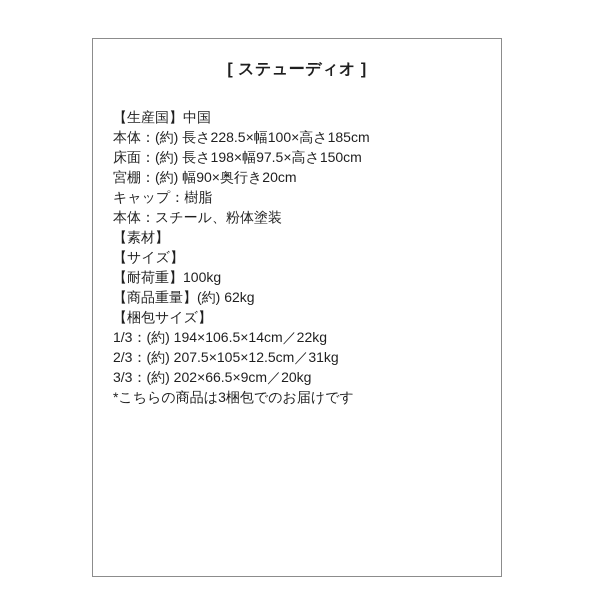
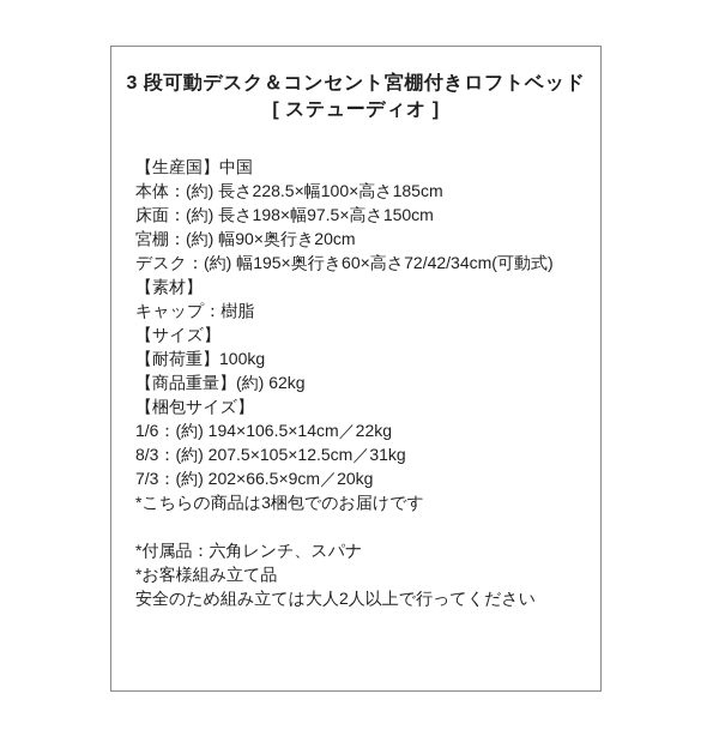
+ 3 段可動デスク＆コンセント宮棚付きロフトベッド
  [ ステューディオ ]
  【生産国】中国
  本体：(約) 長さ228.5×幅100×高さ185cm
  床面：(約) 長さ198×幅97.5×高さ150cm
  宮棚：(約) 幅90×奥行き20cm
+ デスク：(約) 幅195×奥行き60×高さ72/42/34cm(可動式)
- キャップ：樹脂
+ 【素材】
- 本体：スチール、粉体塗装
- 【素材】
+ キャップ：樹脂
  【サイズ】
  【耐荷重】100kg
  【商品重量】(約) 62kg
  【梱包サイズ】
- 1/3：(約) 194×106.5×14cm／22kg
+ 1/6：(約) 194×106.5×14cm／22kg
- 2/3：(約) 207.5×105×12.5cm／31kg
+ 8/3：(約) 207.5×105×12.5cm／31kg
- 3/3：(約) 202×66.5×9cm／20kg
+ 7/3：(約) 202×66.5×9cm／20kg
  *こちらの商品は3梱包でのお届けです
+ *付属品：六角レンチ、スパナ
+ *お客様組み立て品
+ 安全のため組み立ては大人2人以上で行ってください
